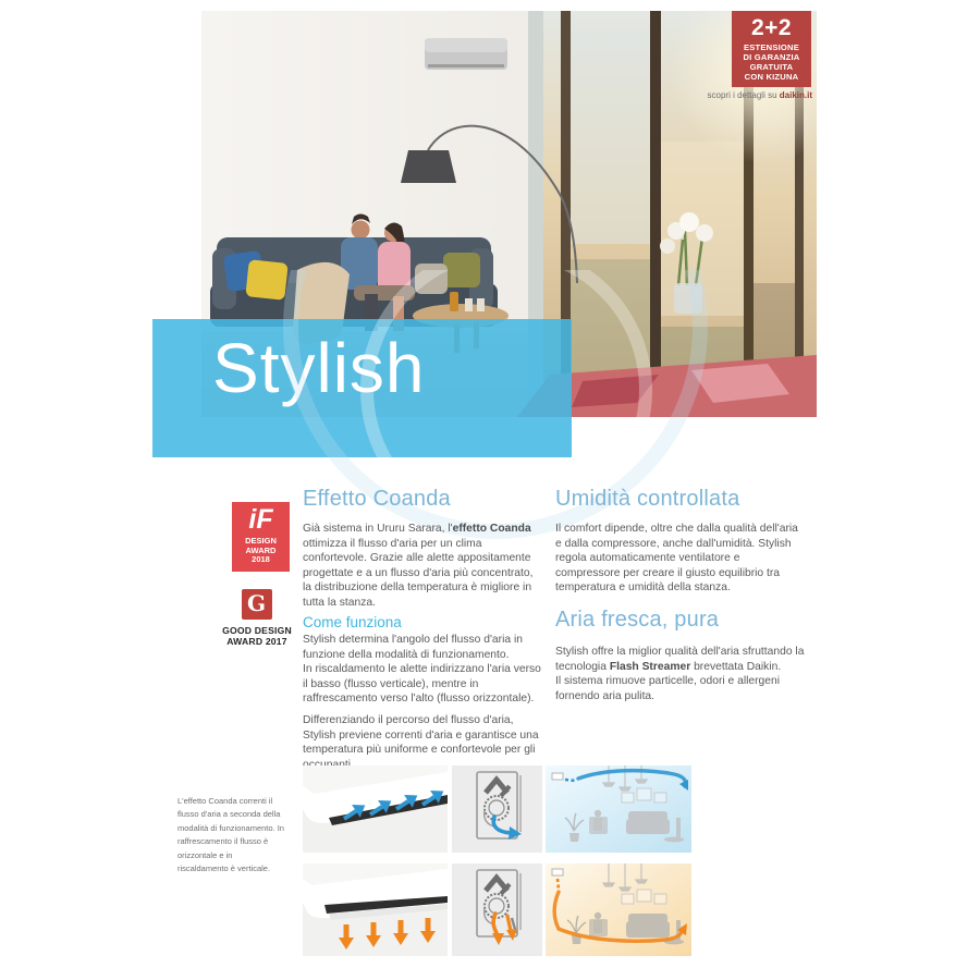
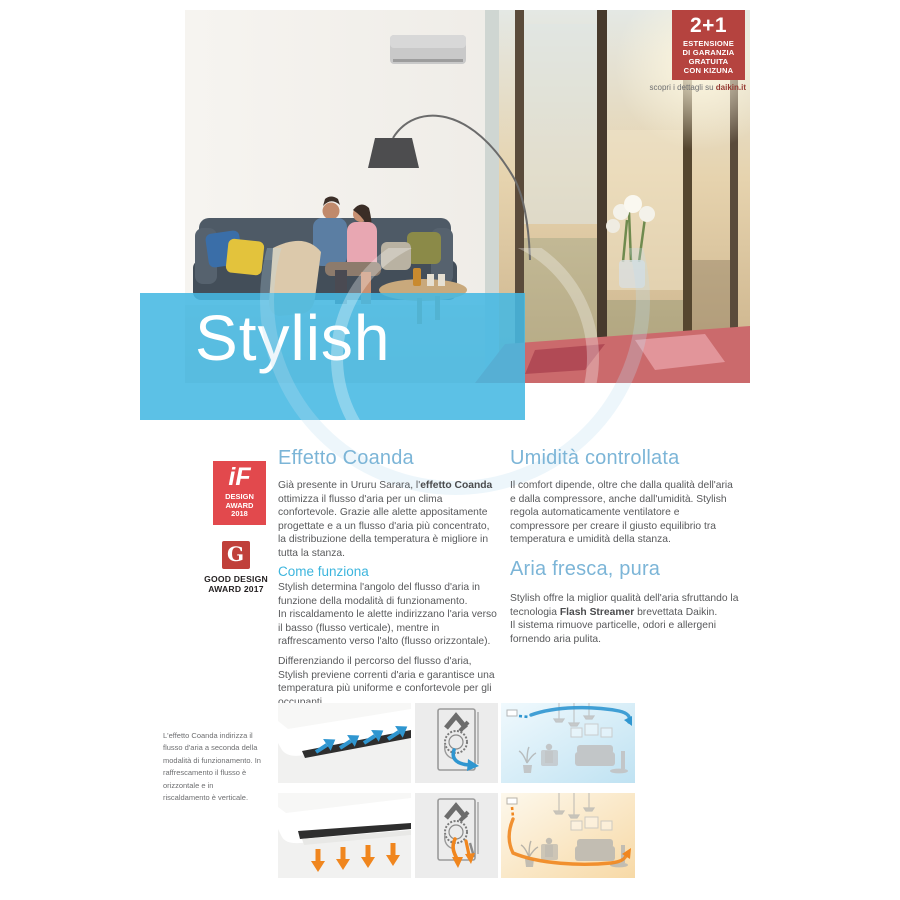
- 2+2
+ 2+1
  ESTENSIONE
  DI GARANZIA
  GRATUITA
  CON KIZUNA
  scopri i dettagli su daikin.it
  Stylish
  iF
  DESIGN
  AWARD
  2018
  G
  GOOD DESIGN
  AWARD 2017
  Effetto Coanda
- Già sistema in Ururu Sarara, l'effetto Coanda ottimizza il flusso d'aria per un clima confortevole. Grazie alle alette appositamente progettate e a un flusso d'aria più concentrato, la distribuzione della temperatura è migliore in tutta la stanza.
+ Già presente in Ururu Sarara, l'effetto Coanda ottimizza il flusso d'aria per un clima confortevole. Grazie alle alette appositamente progettate e a un flusso d'aria più concentrato, la distribuzione della temperatura è migliore in tutta la stanza.
  Come funziona
  Stylish determina l'angolo del flusso d'aria in funzione della modalità di funzionamento.
  In riscaldamento le alette indirizzano l'aria verso il basso (flusso verticale), mentre in raffrescamento verso l'alto (flusso orizzontale).
  Differenziando il percorso del flusso d'aria, Stylish previene correnti d'aria e garantisce una temperatura più uniforme e confortevole per gli occupanti.
  Umidità controllata
  Il comfort dipende, oltre che dalla qualità dell'aria e dalla compressore, anche dall'umidità. Stylish regola automaticamente ventilatore e compressore per creare il giusto equilibrio tra temperatura e umidità della stanza.
  Aria fresca, pura
  Stylish offre la miglior qualità dell'aria sfruttando la tecnologia Flash Streamer brevettata Daikin.
  Il sistema rimuove particelle, odori e allergeni fornendo aria pulita.
- L'effetto Coanda correnti il flusso d'aria a seconda della modalità di funzionamento. In raffrescamento il flusso è orizzontale e in riscaldamento è verticale.
+ L'effetto Coanda indirizza il flusso d'aria a seconda della modalità di funzionamento. In raffrescamento il flusso è orizzontale e in riscaldamento è verticale.
